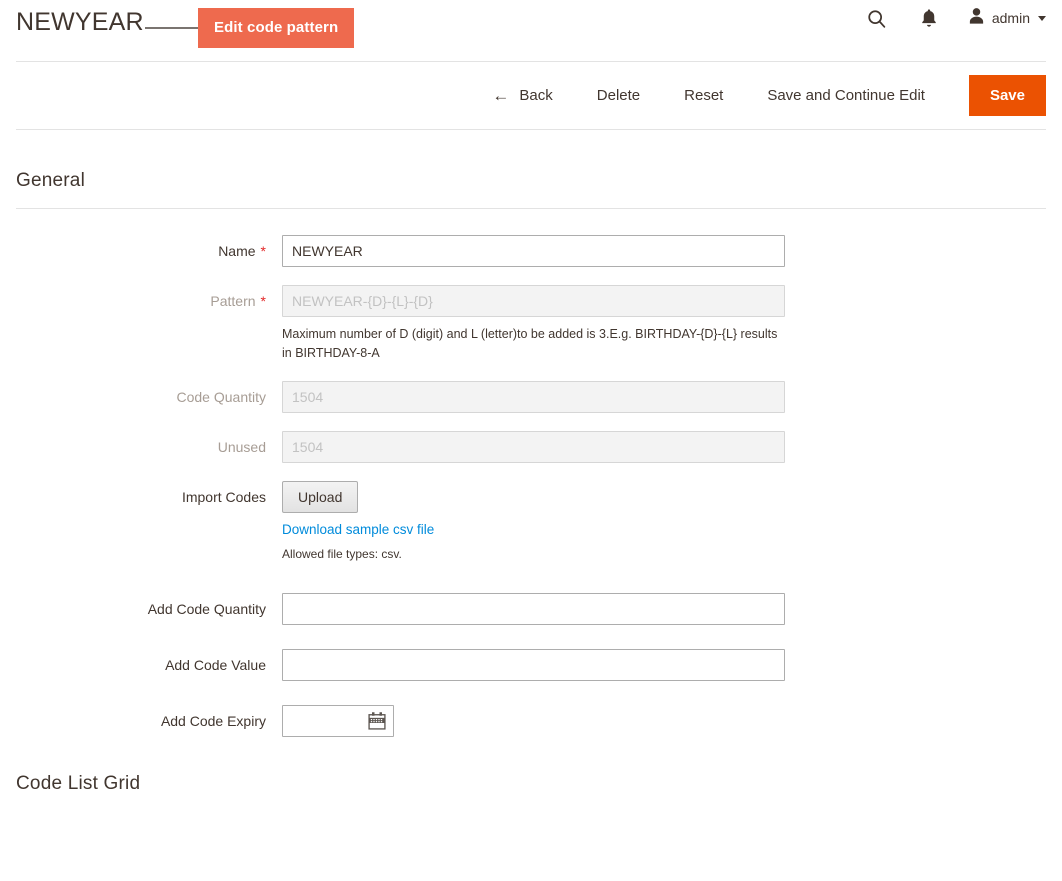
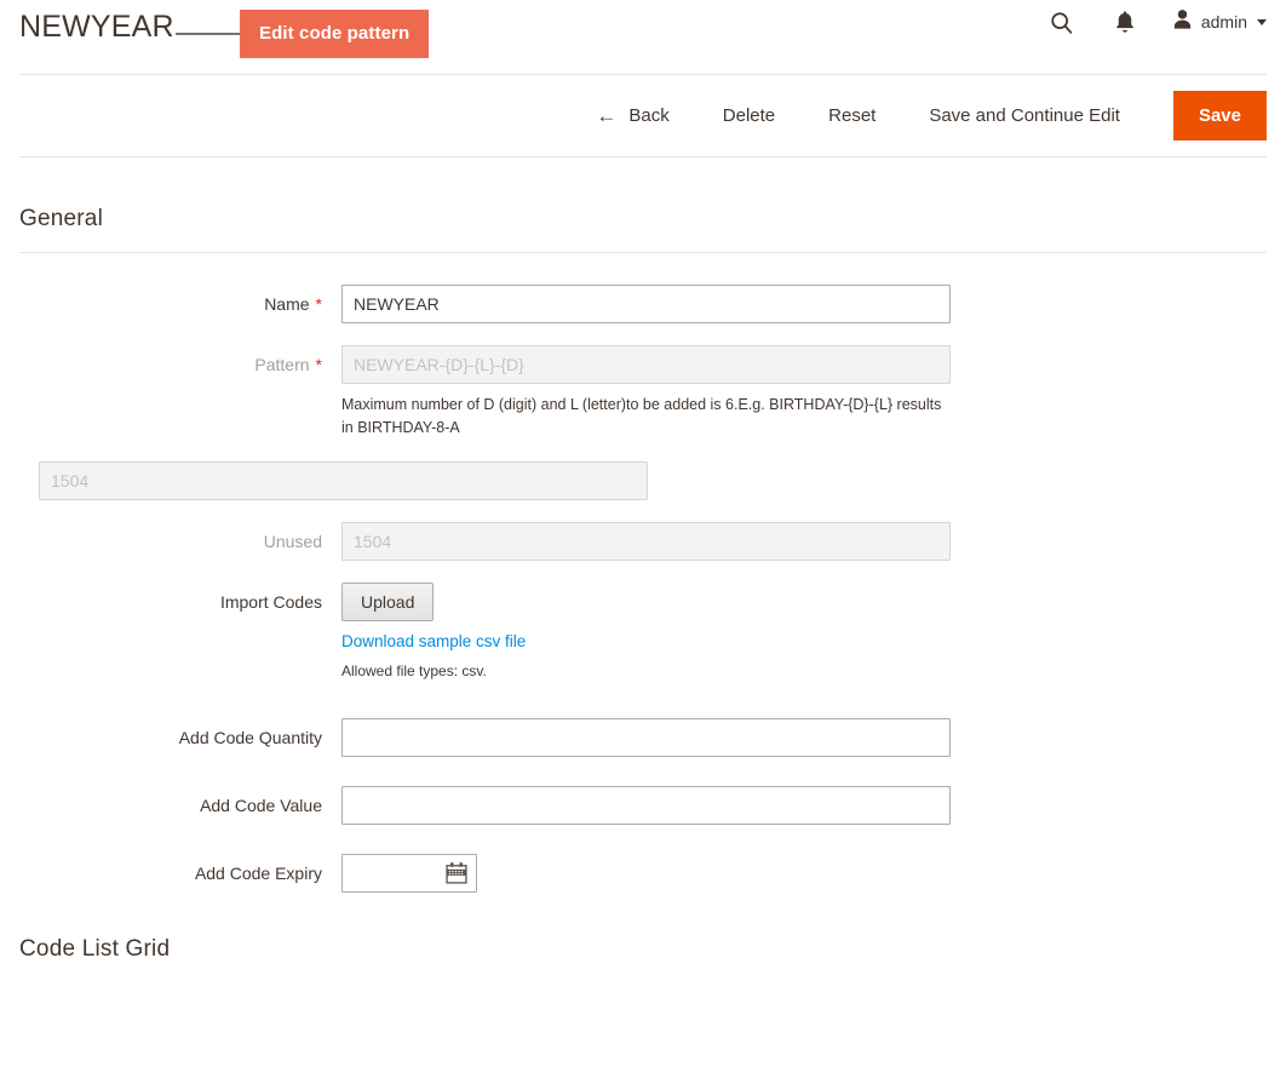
  NEWYEAR
  admin
  Edit code pattern
  ←
  Back
  Delete
  Reset
  Save and Continue Edit
  Save
  General
  Name *
  NEWYEAR
  Pattern *
  NEWYEAR-{D}-{L}-{D}
- Maximum number of D (digit) and L (letter)to be added is 3.E.g. BIRTHDAY-{D}-{L} results in BIRTHDAY-8-A
+ Maximum number of D (digit) and L (letter)to be added is 6.E.g. BIRTHDAY-{D}-{L} results in BIRTHDAY-8-A
- Code Quantity
  1504
  Unused
  1504
  Import Codes
  Upload
  Download sample csv file
  Allowed file types: csv.
  Add Code Quantity
  Add Code Value
  Add Code Expiry
  Code List Grid
